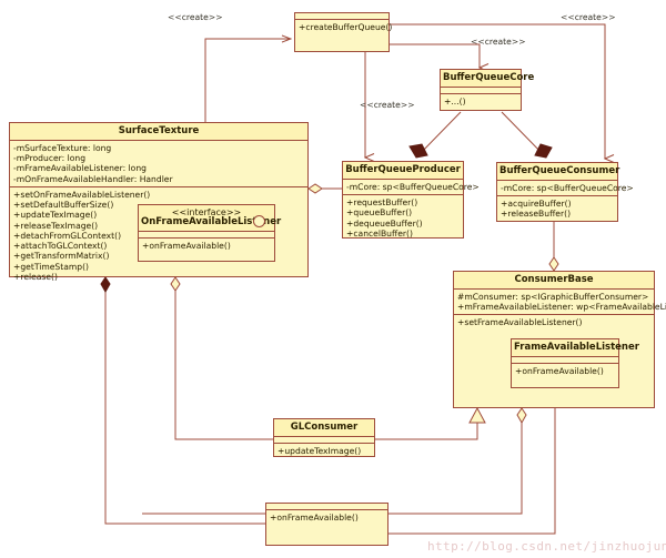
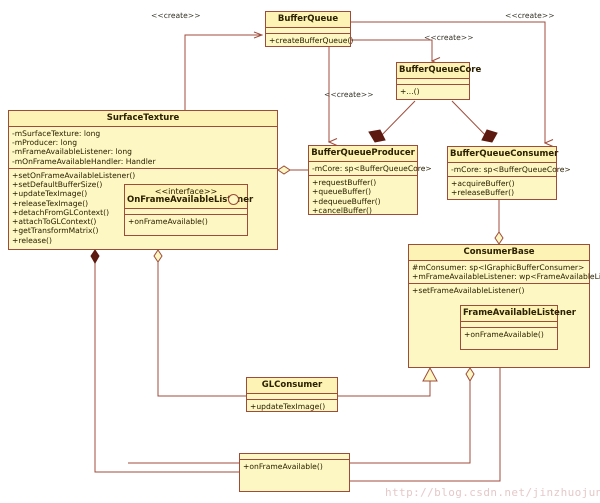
  SurfaceTexture
  -mSurfaceTexture: long
  -mProducer: long
  -mFrameAvailableListener: long
  -mOnFrameAvailableHandler: Handler
  +setOnFrameAvailableListener()
  +setDefaultBufferSize()
  +updateTexImage()
  +releaseTexImage()
  +detachFromGLContext()
  +attachToGLContext()
  +getTransformMatrix()
- +getTimeStamp()
  +release()
  <<interface>>
  OnFrameAvailableLisner
  +onFrameAvailable()
+ BufferQueue
  +createBufferQueue()
  BufferQueueCore
  +...()
  BufferQueueProducer
  -mCore: sp<BufferQueueCore>
  +requestBuffer()
  +queueBuffer()
  +dequeueBuffer()
  +cancelBuffer()
  BufferQueueConsumer
  -mCore: sp<BufferQueueCore>
  +acquireBuffer()
  +releaseBuffer()
  ConsumerBase
  #mConsumer: sp<IGraphicBufferConsumer>
  +mFrameAvailableListener: wp<FrameAvailableL
  +setFrameAvailableListener()
  FrameAvailableListener
  +onFrameAvailable()
  GLConsumer
  +updateTexImage()
  +onFrameAvailable()
  <<create>>
  <<create>>
  <<create>>
  <<create>>
  http://blog.csdn.net/jinzhuojun
